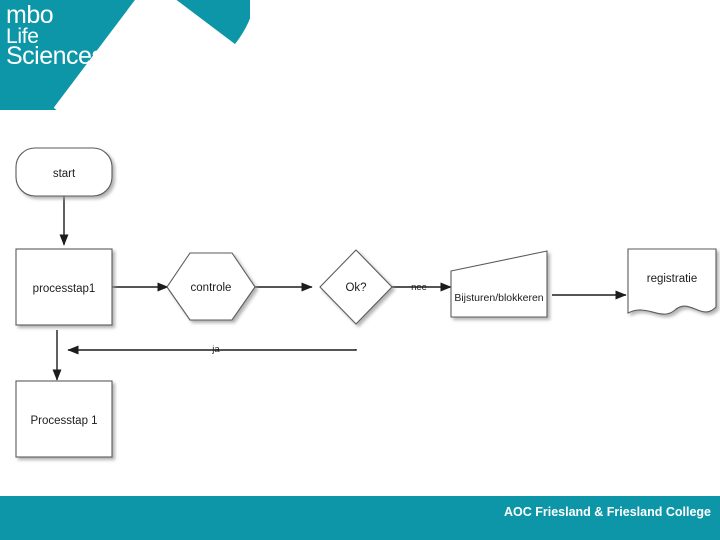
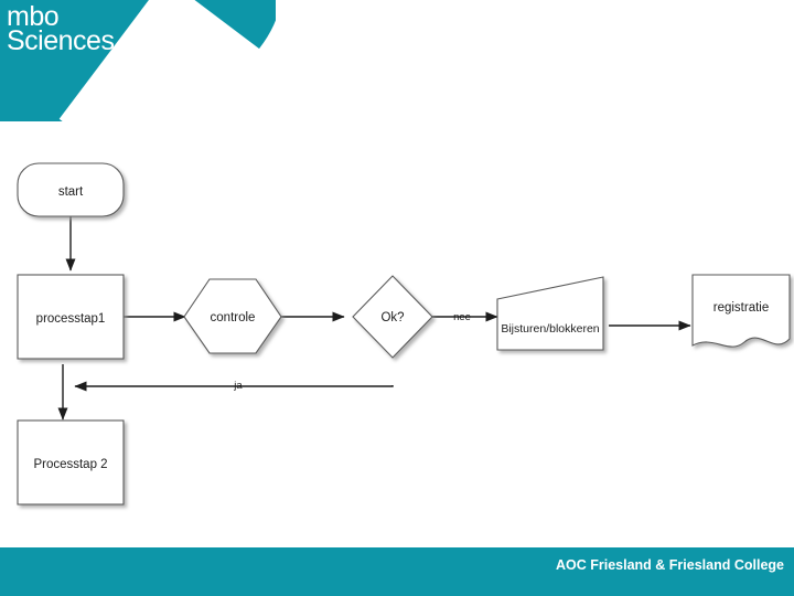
  mbo
- Life
  Sciences
  nee
  ja
  start
  processtap1
  controle
  Ok?
  Bijsturen/blokkeren
  registratie
- Processtap 1
+ Processtap 2
  AOC Friesland & Friesland College
